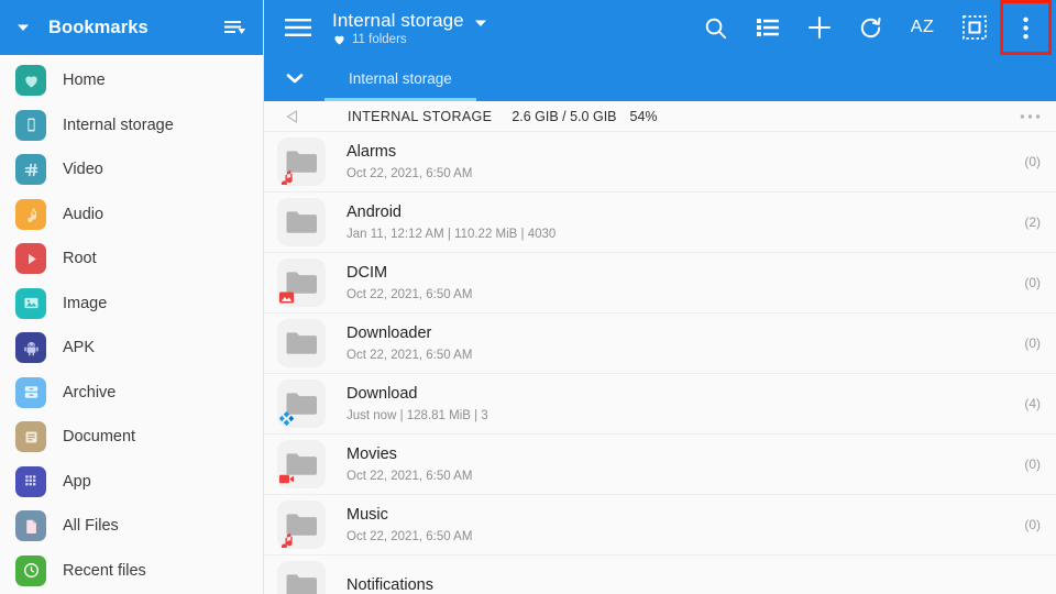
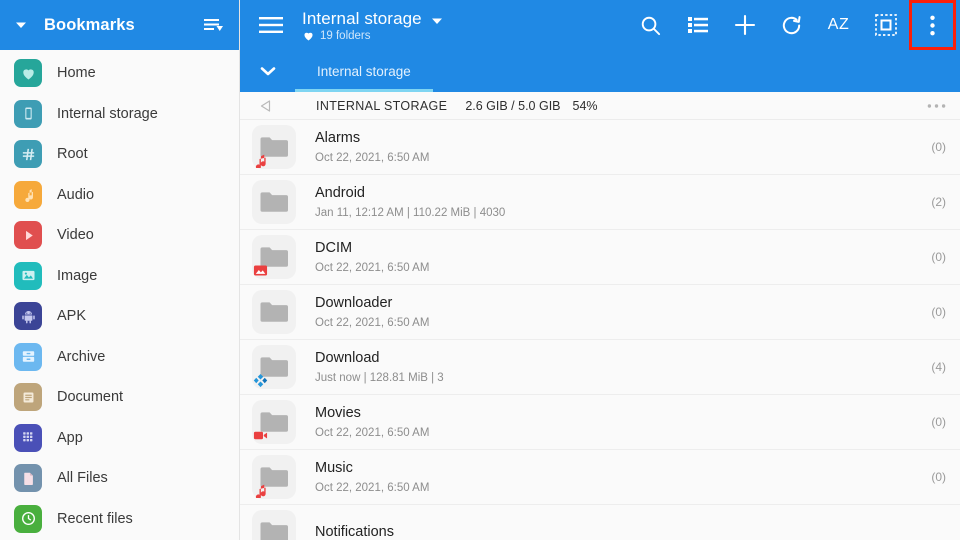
  Bookmarks
  Home
  Internal storage
- Video
+ Root
  Audio
- Root
+ Video
  Image
  APK
  Archive
  Document
  App
  All Files
  Recent files
  Internal storage
- 11 folders
+ 19 folders
  AZ
  Internal storage
  INTERNAL STORAGE
  2.6 GIB / 5.0 GIB
  54%
  Alarms
  Oct 22, 2021, 6:50 AM
  (0)
  Android
  Jan 11, 12:12 AM | 110.22 MiB | 4030
  (2)
  DCIM
  Oct 22, 2021, 6:50 AM
  (0)
  Downloader
  Oct 22, 2021, 6:50 AM
  (0)
  Download
  Just now | 128.81 MiB | 3
  (4)
  Movies
  Oct 22, 2021, 6:50 AM
  (0)
  Music
  Oct 22, 2021, 6:50 AM
  (0)
  Notifications
